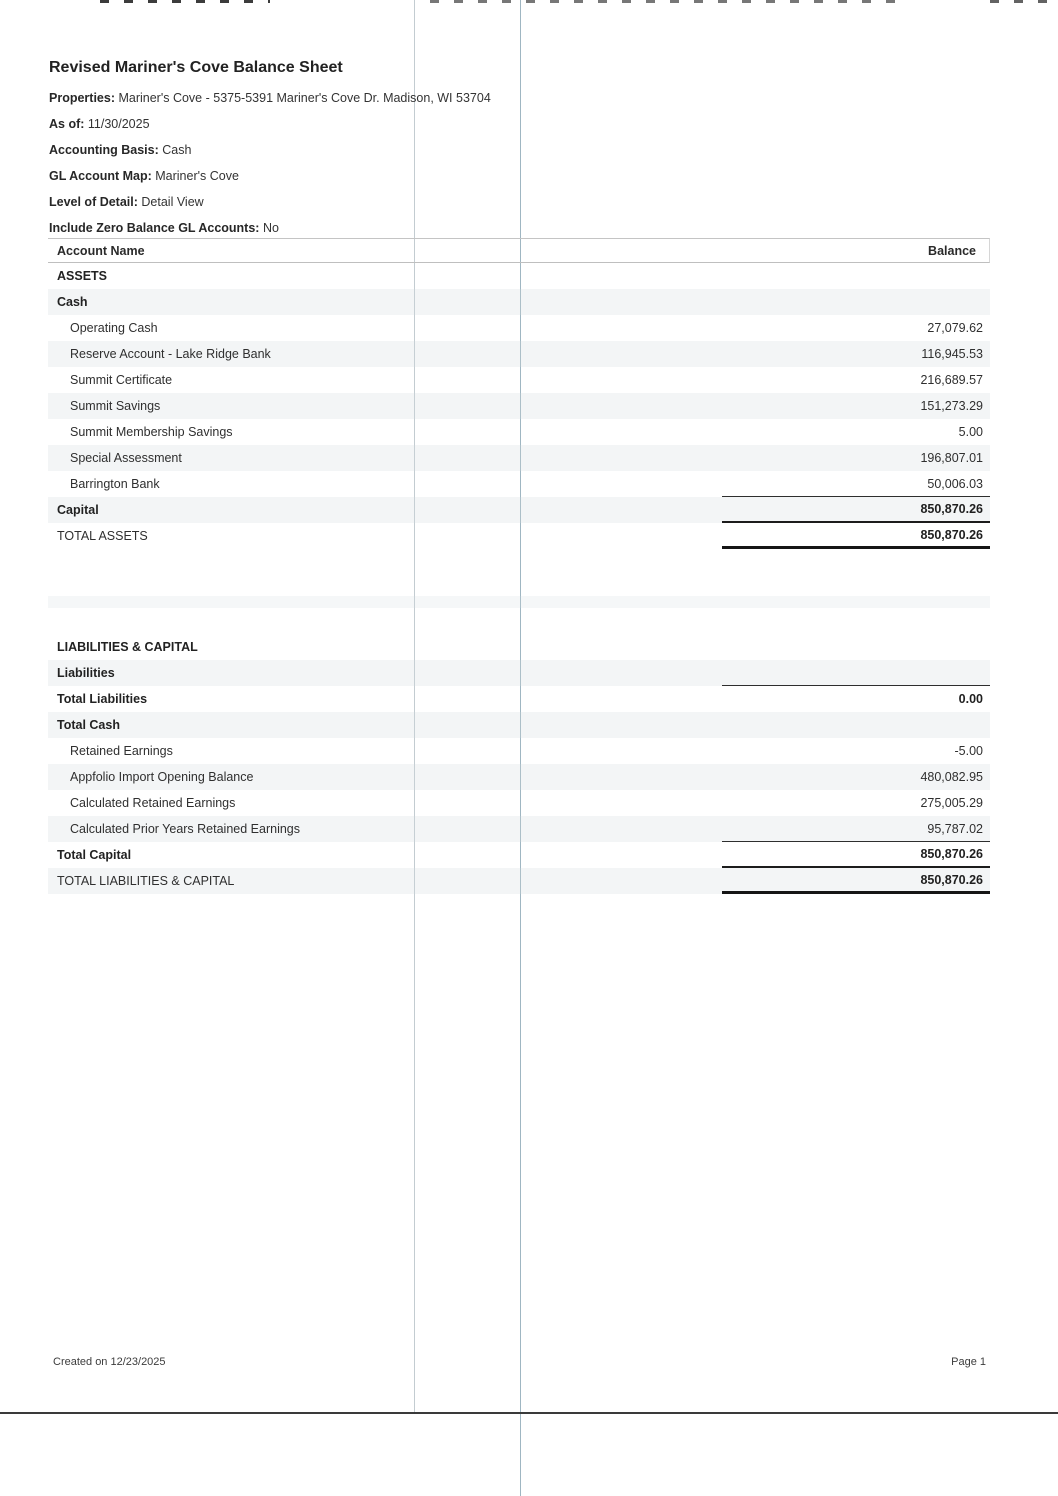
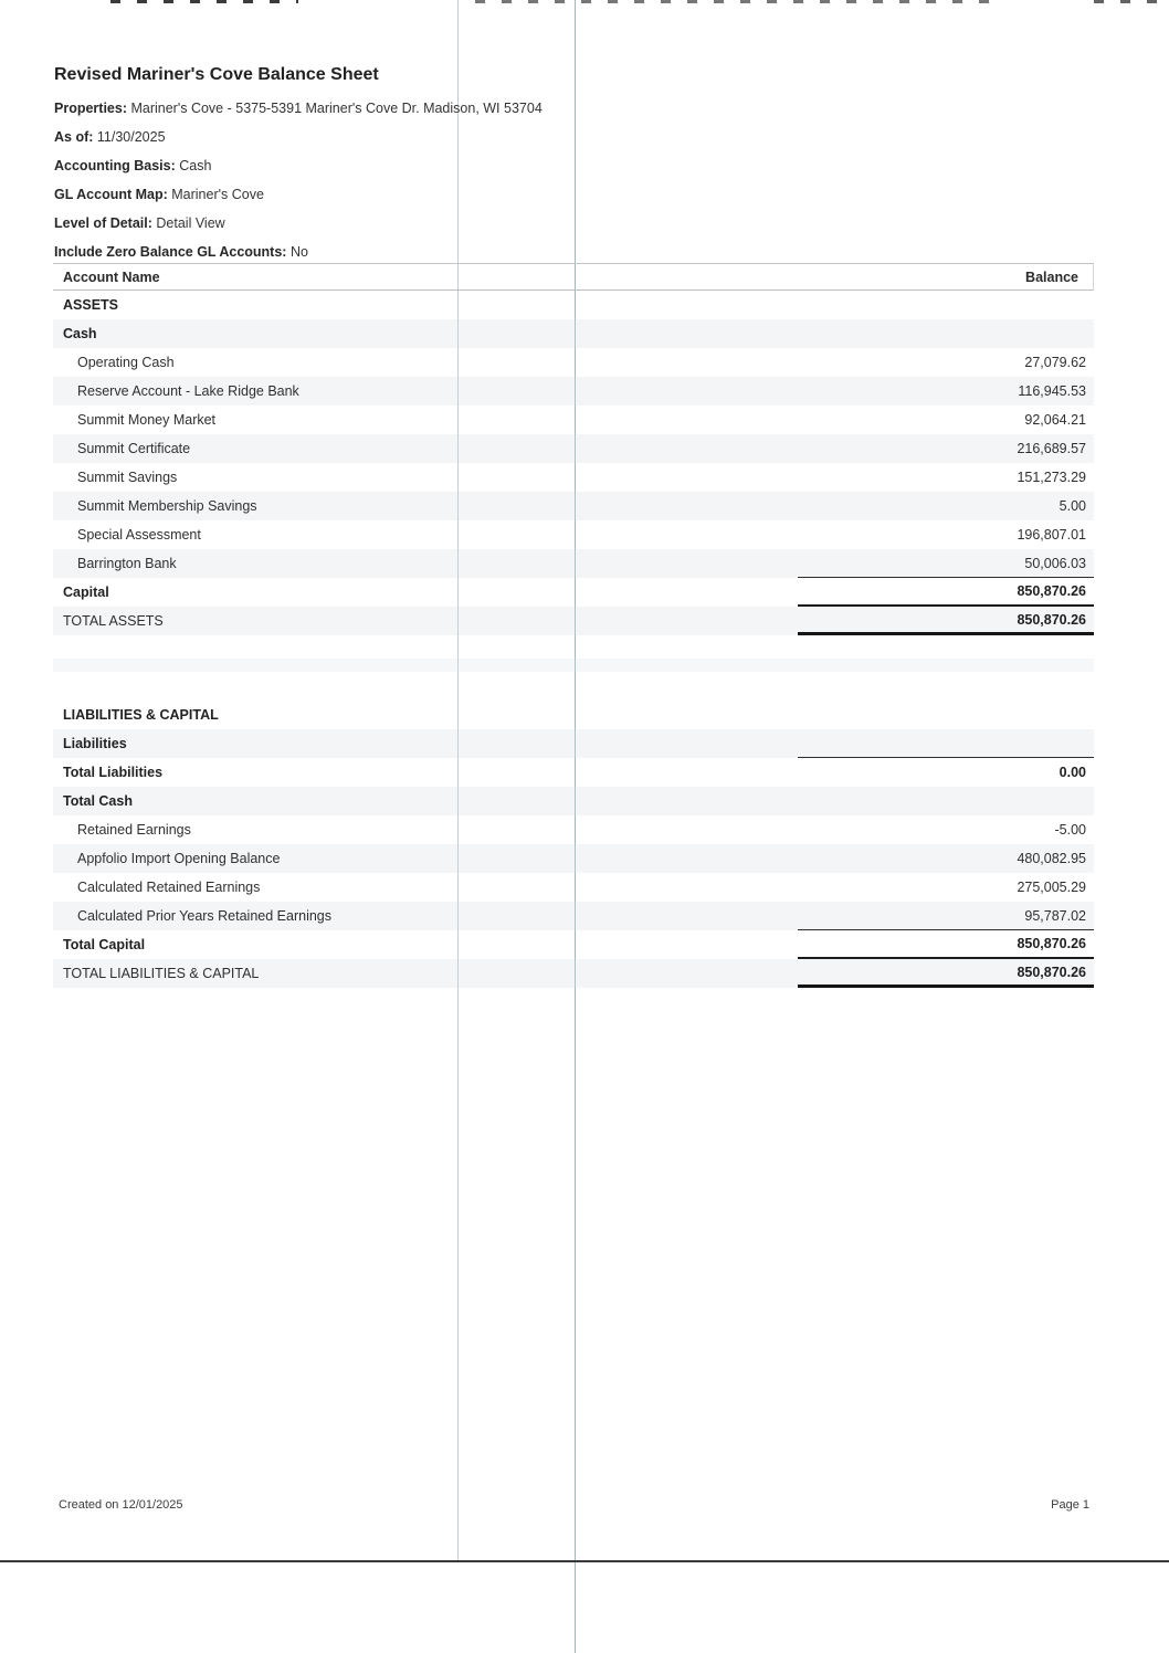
  Revised Mariner's Cove Balance Sheet
  Properties: Mariner's Cove - 5375-5391 Mariner's Cove Dr. Madison, WI 53704
  As of: 11/30/2025
  Accounting Basis: Cash
  GL Account Map: Mariner's Cove
  Level of Detail: Detail View
  Include Zero Balance GL Accounts: No
  Account Name
  Balance
  ASSETS
  Cash
  Operating Cash
  27,079.62
  Reserve Account - Lake Ridge Bank
  116,945.53
+ Summit Money Market
+ 92,064.21
  Summit Certificate
  216,689.57
  Summit Savings
  151,273.29
  Summit Membership Savings
  5.00
  Special Assessment
  196,807.01
  Barrington Bank
  50,006.03
  Capital
  850,870.26
  TOTAL ASSETS
  850,870.26
  LIABILITIES & CAPITAL
  Liabilities
  Total Liabilities
  0.00
  Total Cash
  Retained Earnings
  -5.00
  Appfolio Import Opening Balance
  480,082.95
  Calculated Retained Earnings
  275,005.29
  Calculated Prior Years Retained Earnings
  95,787.02
  Total Capital
  850,870.26
  TOTAL LIABILITIES & CAPITAL
  850,870.26
- Created on 12/23/2025
+ Created on 12/01/2025
  Page 1
